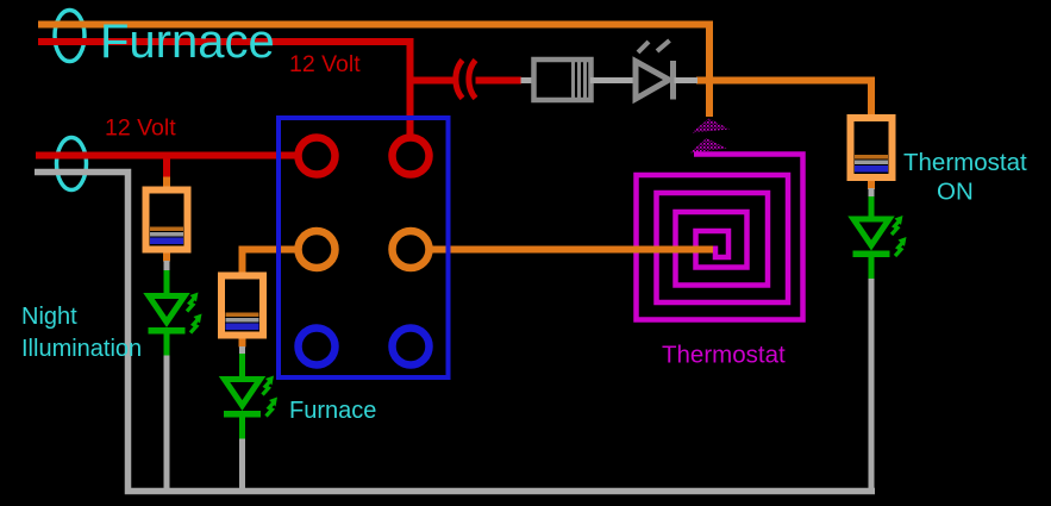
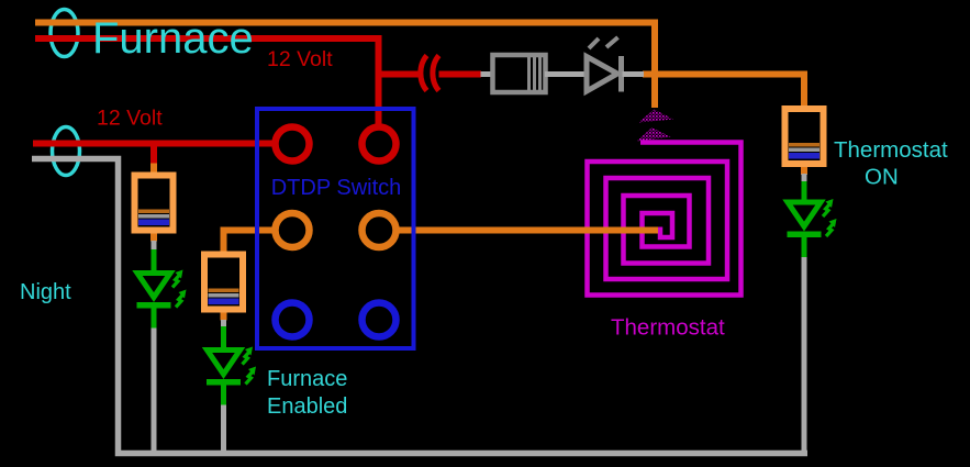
  Furnace
  12 Volt
  12 Volt
+ DTDP Switch
  Night
- Illumination
  Furnace
+ Enabled
  Thermostat
  Thermostat
  ON
